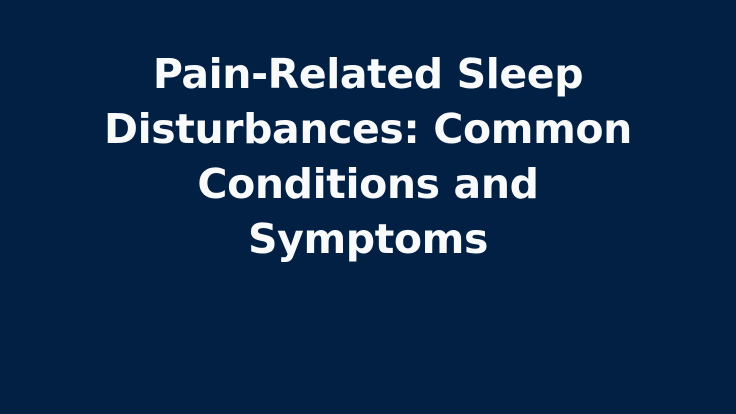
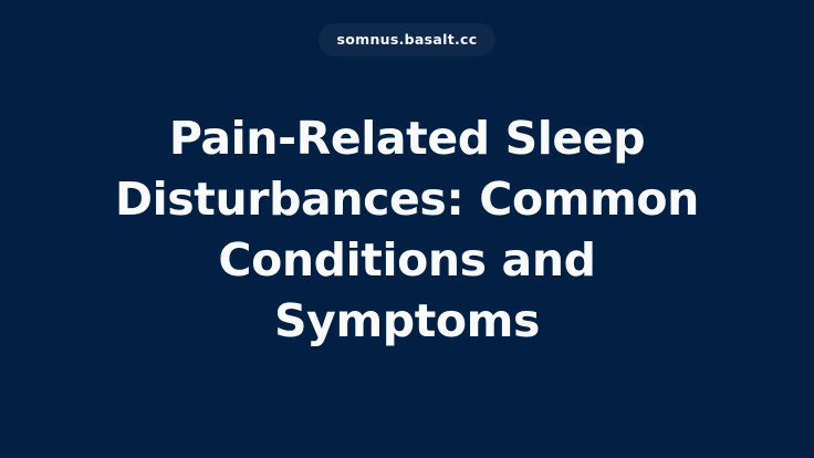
+ somnus.basalt.cc
  Pain-Related Sleep
  Disturbances: Common
  Conditions and
  Symptoms
